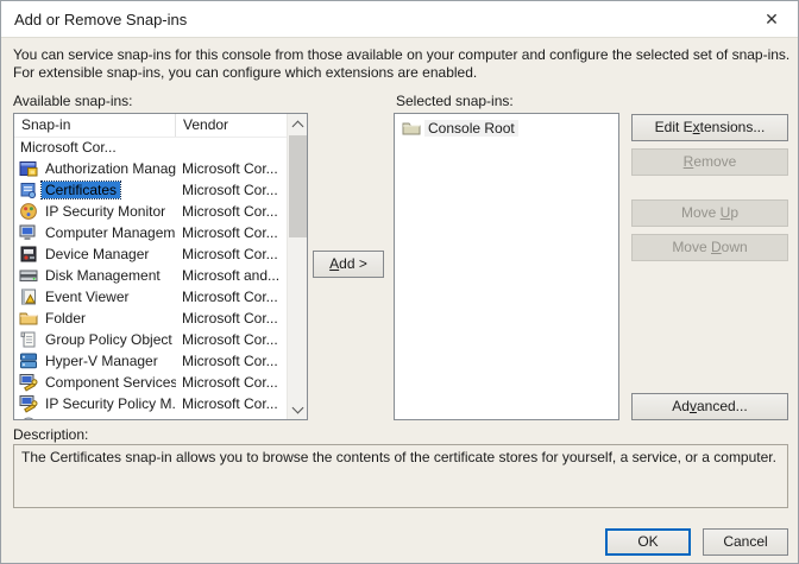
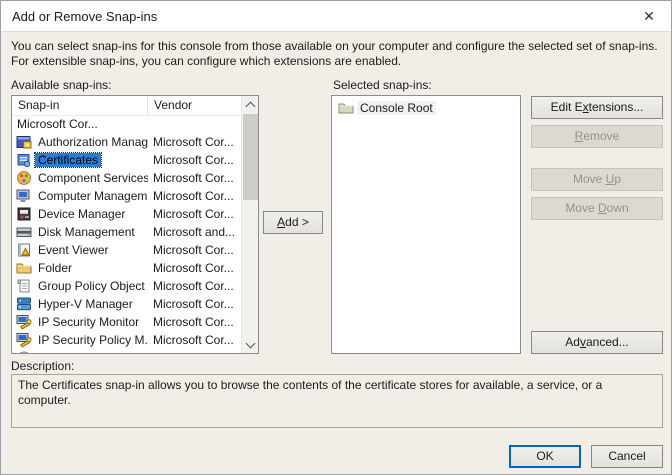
  Add or Remove Snap-ins
  ✕
- You can service snap-ins for this console from those available on your computer and configure the selected set of snap-ins. For extensible snap-ins, you can configure which extensions are enabled.
+ You can select snap-ins for this console from those available on your computer and configure the selected set of snap-ins. For extensible snap-ins, you can configure which extensions are enabled.
  Available snap-ins:
  Selected snap-ins:
  Snap-in
  Vendor
  Microsoft Cor...
  Authorization Manag
  Microsoft Cor...
  Certificates
  Microsoft Cor...
- IP Security Monitor
+ Component Services
  Microsoft Cor...
  Computer Managem
  Microsoft Cor...
  Device Manager
  Microsoft Cor...
  Disk Management
  Microsoft and...
  Event Viewer
  Microsoft Cor...
  Folder
  Microsoft Cor...
  Group Policy Object
  Microsoft Cor...
  Hyper-V Manager
  Microsoft Cor...
- Component Services
+ IP Security Monitor
  Microsoft Cor...
  IP Security Policy M.
  Microsoft Cor...
  Add >
  Console Root
  Edit Extensions...
  Remove
  Move Up
  Move Down
  Advanced...
  Description:
- The Certificates snap-in allows you to browse the contents of the certificate stores for yourself, a service, or a computer.
+ The Certificates snap-in allows you to browse the contents of the certificate stores for available, a service, or a computer.
  OK
  Cancel
